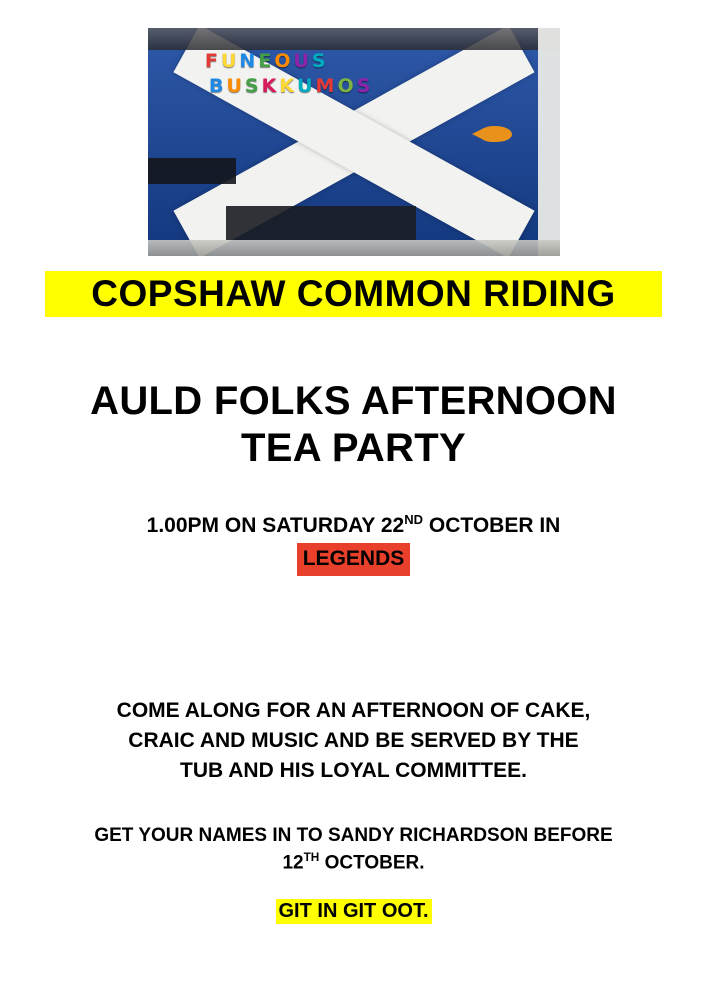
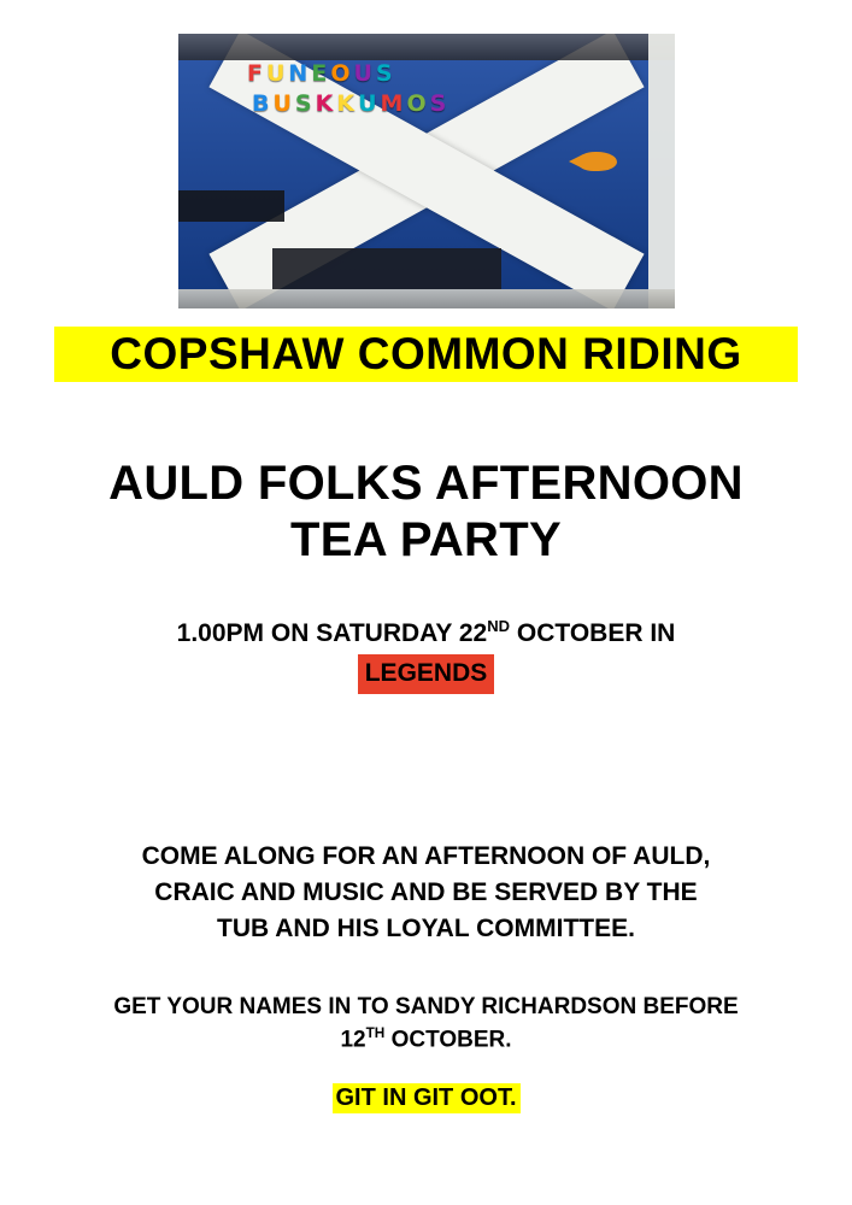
  FUNEOUS
  BUSKKUMOS
  COPSHAW COMMON RIDING
  AULD FOLKS AFTERNOON
  TEA PARTY
  1.00PM ON SATURDAY 22ND OCTOBER IN
  LEGENDS
- COME ALONG FOR AN AFTERNOON OF CAKE,
+ COME ALONG FOR AN AFTERNOON OF AULD,
  CRAIC AND MUSIC AND BE SERVED BY THE
  TUB AND HIS LOYAL COMMITTEE.
  GET YOUR NAMES IN TO SANDY RICHARDSON BEFORE
  12TH OCTOBER.
  GIT IN GIT OOT.
